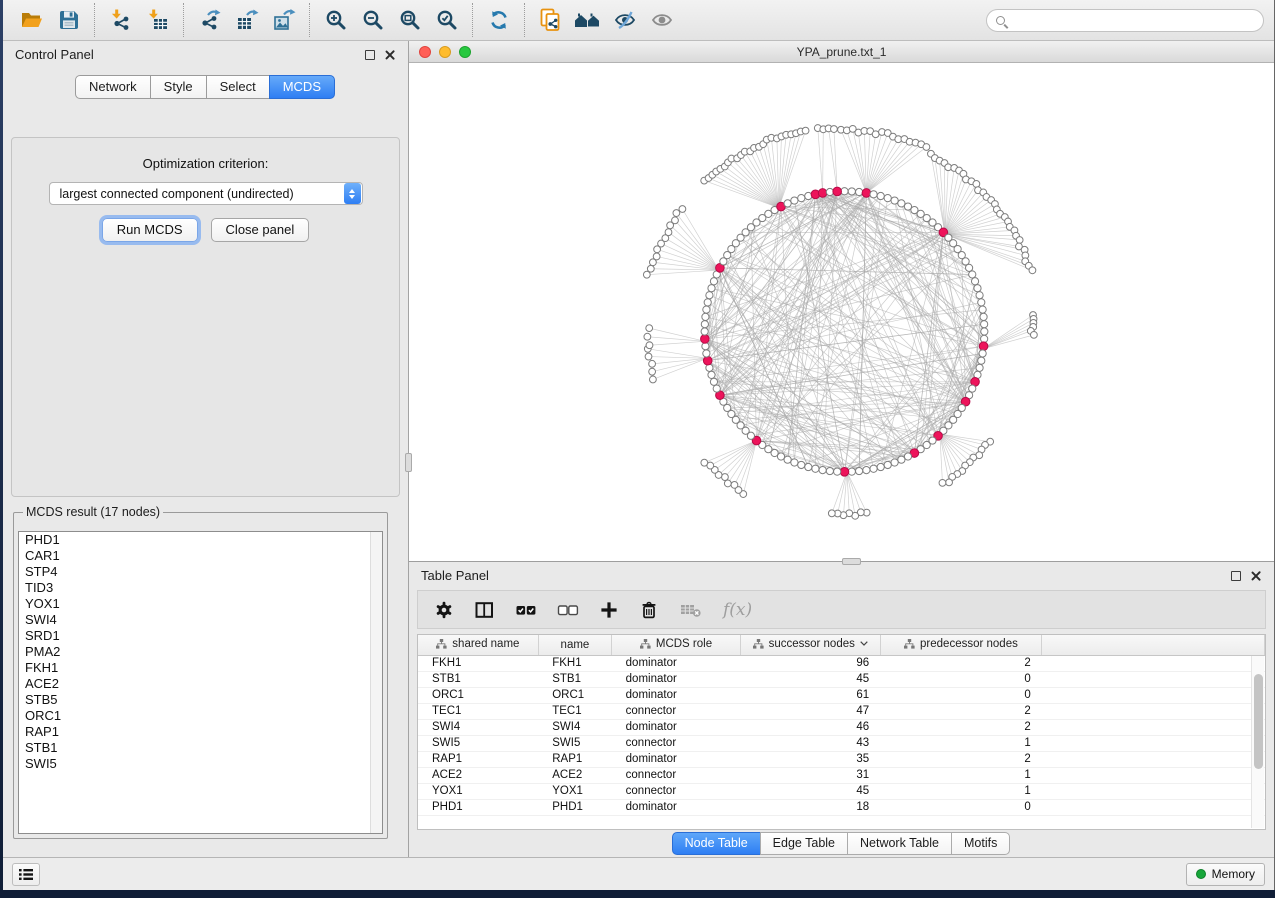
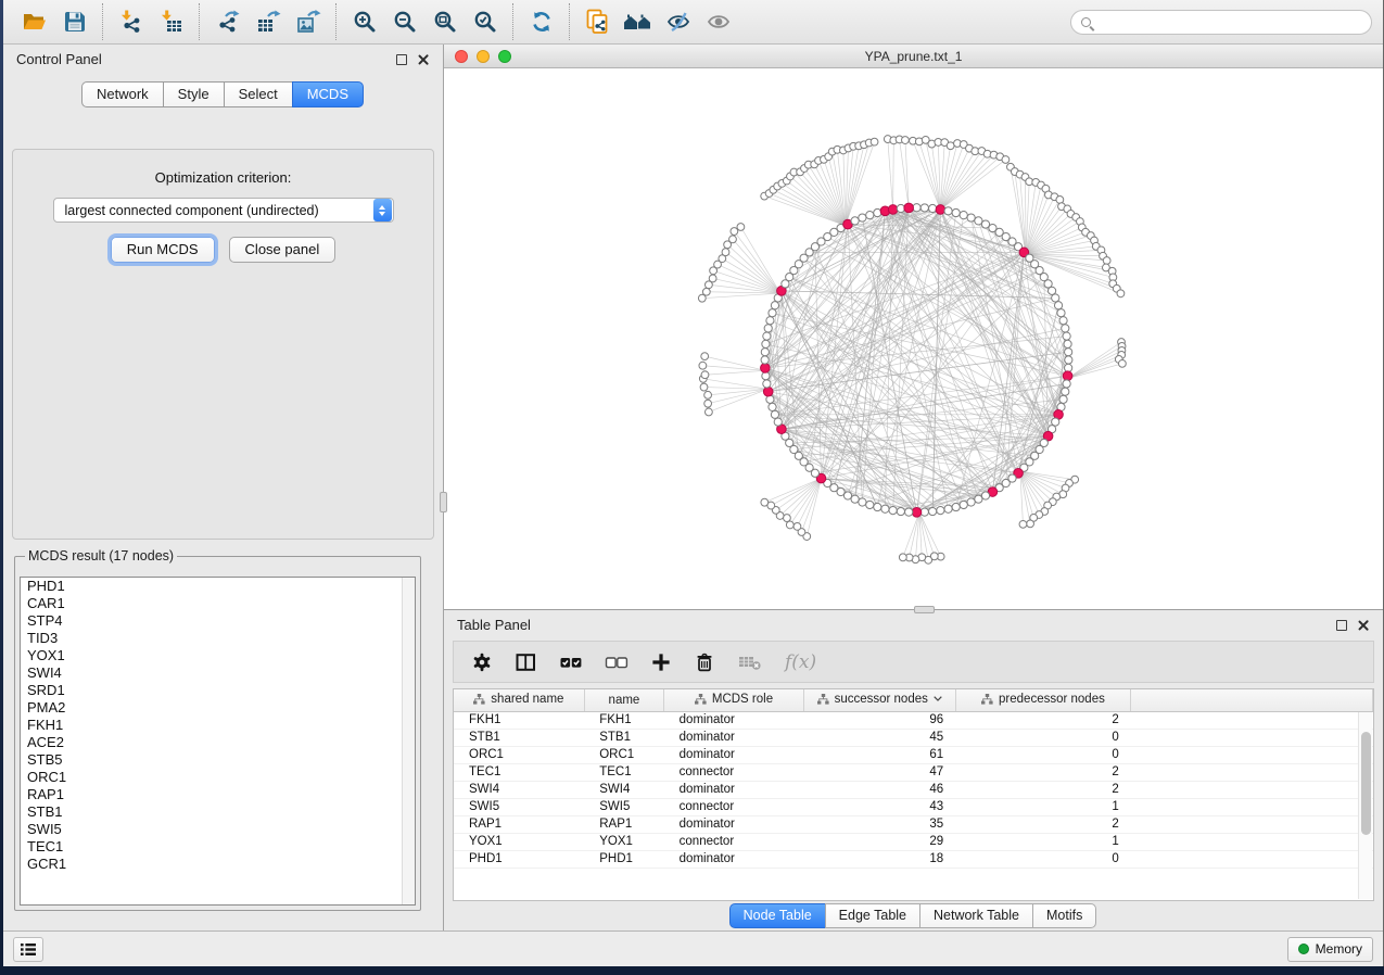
  Control Panel
  Network
  Style
  Select
  MCDS
  Optimization criterion:
  largest connected component (undirected)
  Run MCDS
  Close panel
  MCDS result (17 nodes)
  PHD1
  CAR1
  STP4
  TID3
  YOX1
  SWI4
  SRD1
  PMA2
  FKH1
  ACE2
  STB5
  ORC1
  RAP1
  STB1
  SWI5
+ TEC1
+ GCR1
  YPA_prune.txt_1
  Table Panel
  f(x)
  shared name	name	MCDS role	successor nodes	predecessor nodes
  FKH1	FKH1	dominator	96	2
  STB1	STB1	dominator	45	0
  ORC1	ORC1	dominator	61	0
  TEC1	TEC1	connector	47	2
  SWI4	SWI4	dominator	46	2
  SWI5	SWI5	connector	43	1
  RAP1	RAP1	dominator	35	2
- ACE2	ACE2	connector	31	1
- YOX1	YOX1	connector	45	1
+ YOX1	YOX1	connector	29	1
  PHD1	PHD1	dominator	18	0
  Node Table
  Edge Table
  Network Table
  Motifs
  Memory
